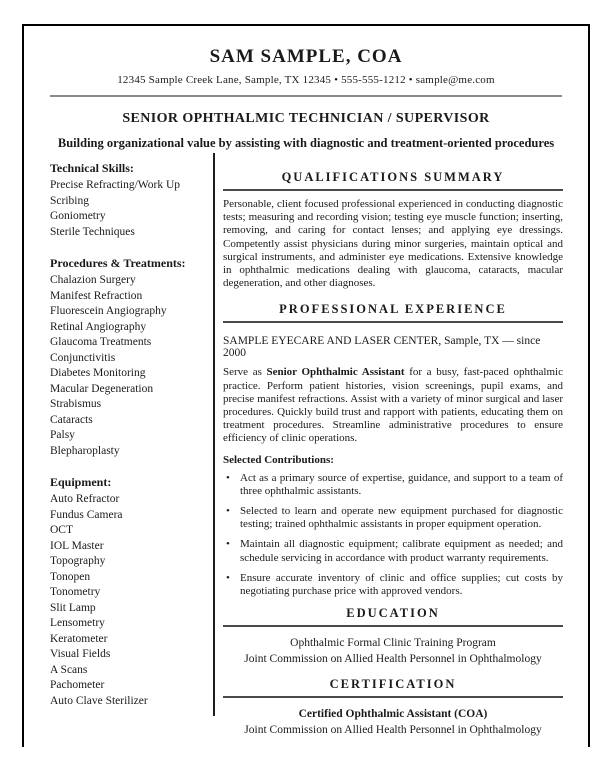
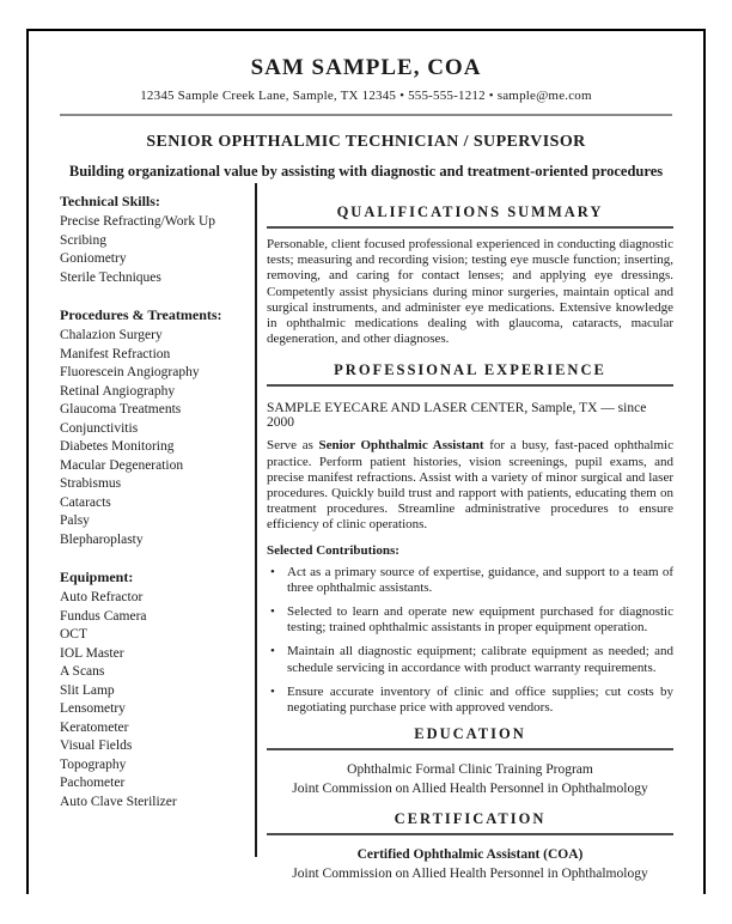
  SAM SAMPLE, COA
  12345 Sample Creek Lane, Sample, TX 12345 • 555-555-1212 • sample@me.com
  SENIOR OPHTHALMIC TECHNICIAN / SUPERVISOR
  Building organizational value by assisting with diagnostic and treatment-oriented procedures
  Technical Skills:
  Precise Refracting/Work Up
  Scribing
  Goniometry
  Sterile Techniques
  Procedures & Treatments:
  Chalazion Surgery
  Manifest Refraction
  Fluorescein Angiography
  Retinal Angiography
  Glaucoma Treatments
  Conjunctivitis
  Diabetes Monitoring
  Macular Degeneration
  Strabismus
  Cataracts
  Palsy
  Blepharoplasty
  Equipment:
  Auto Refractor
  Fundus Camera
  OCT
  IOL Master
- Topography
+ A Scans
- Tonopen
- Tonometry
  Slit Lamp
  Lensometry
  Keratometer
  Visual Fields
- A Scans
+ Topography
  Pachometer
  Auto Clave Sterilizer
  QUALIFICATIONS SUMMARY
  Personable, client focused professional experienced in conducting diagnostic tests; measuring and recording vision; testing eye muscle function; inserting, removing, and caring for contact lenses; and applying eye dressings. Competently assist physicians during minor surgeries, maintain optical and surgical instruments, and administer eye medications. Extensive knowledge in ophthalmic medications dealing with glaucoma, cataracts, macular degeneration, and other diagnoses.
  PROFESSIONAL EXPERIENCE
  SAMPLE EYECARE AND LASER CENTER, Sample, TX — since 2000
  Serve as Senior Ophthalmic Assistant for a busy, fast-paced ophthalmic practice. Perform patient histories, vision screenings, pupil exams, and precise manifest refractions. Assist with a variety of minor surgical and laser procedures. Quickly build trust and rapport with patients, educating them on treatment procedures. Streamline administrative procedures to ensure efficiency of clinic operations.
  Selected Contributions:
  Act as a primary source of expertise, guidance, and support to a team of three ophthalmic assistants.
  Selected to learn and operate new equipment purchased for diagnostic testing; trained ophthalmic assistants in proper equipment operation.
  Maintain all diagnostic equipment; calibrate equipment as needed; and schedule servicing in accordance with product warranty requirements.
  Ensure accurate inventory of clinic and office supplies; cut costs by negotiating purchase price with approved vendors.
  EDUCATION
  Ophthalmic Formal Clinic Training Program
  Joint Commission on Allied Health Personnel in Ophthalmology
  CERTIFICATION
  Certified Ophthalmic Assistant (COA)
  Joint Commission on Allied Health Personnel in Ophthalmology
